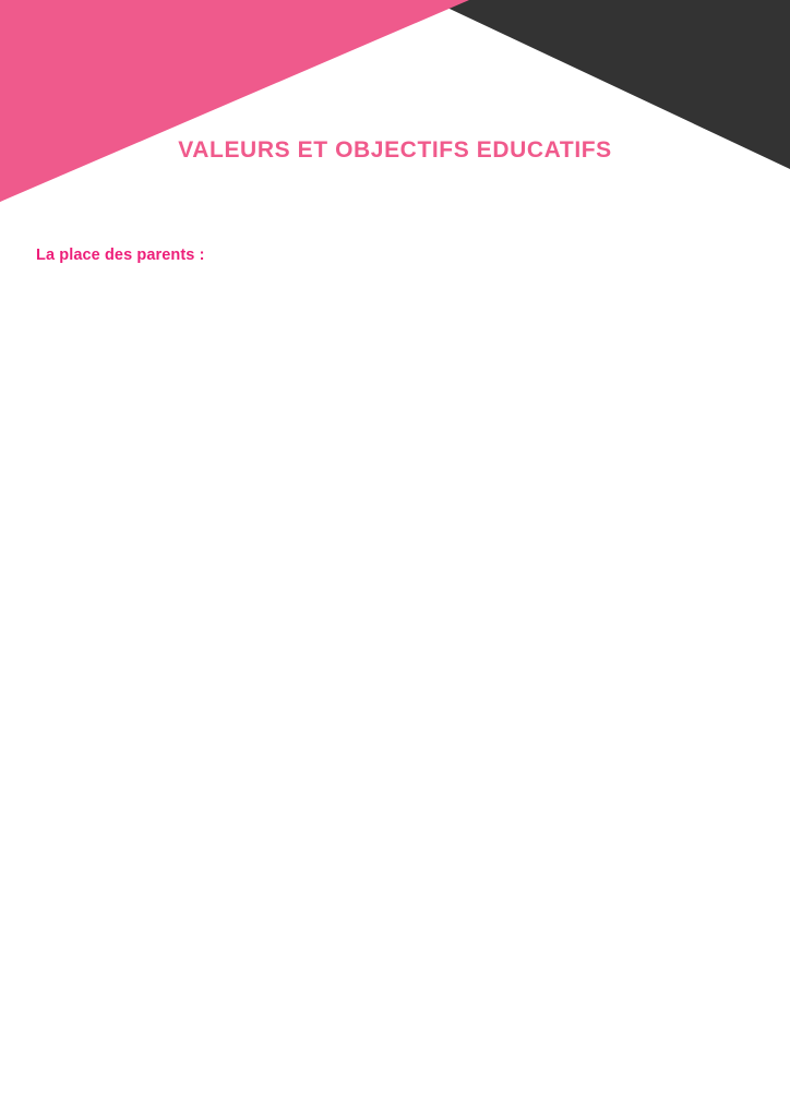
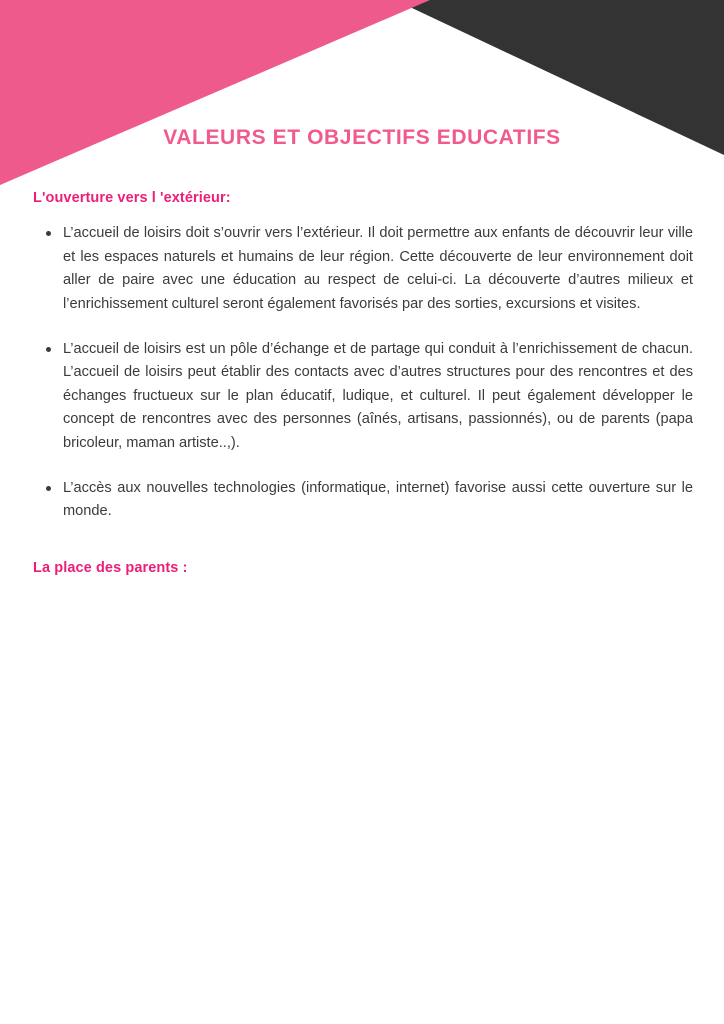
  VALEURS ET OBJECTIFS EDUCATIFS
+ L'ouverture vers l 'extérieur:
+ L’accueil de loisirs doit s’ouvrir vers l’extérieur. Il doit permettre aux enfants de découvrir leur ville et les espaces naturels et humains de leur région. Cette découverte de leur environnement doit aller de paire avec une éducation au respect de celui-ci. La découverte d’autres milieux et l’enrichissement culturel seront également favorisés par des sorties, excursions et visites.
+ L’accueil de loisirs est un pôle d’échange et de partage qui conduit à l’enrichissement de chacun. L’accueil de loisirs peut établir des contacts avec d’autres structures pour des rencontres et des échanges fructueux sur le plan éducatif, ludique, et culturel. Il peut également développer le concept de rencontres avec des personnes (aînés, artisans, passionnés), ou de parents (papa bricoleur, maman artiste..,).
+ L’accès aux nouvelles technologies (informatique, internet) favorise aussi cette ouverture sur le monde.
  La place des parents :
